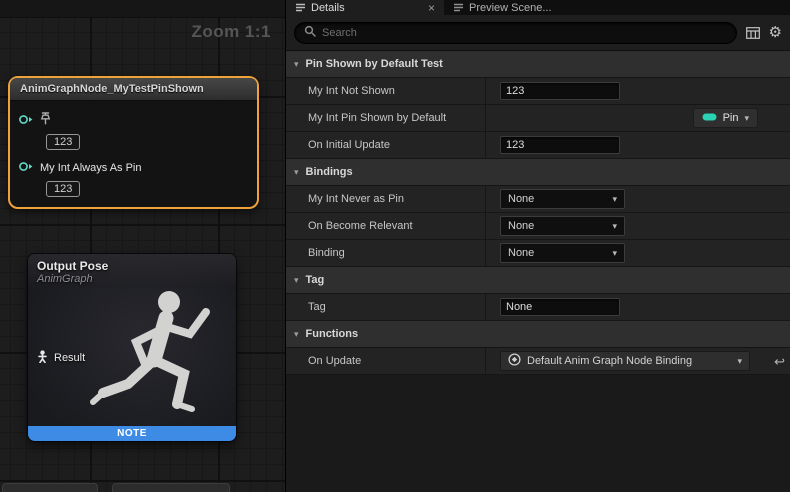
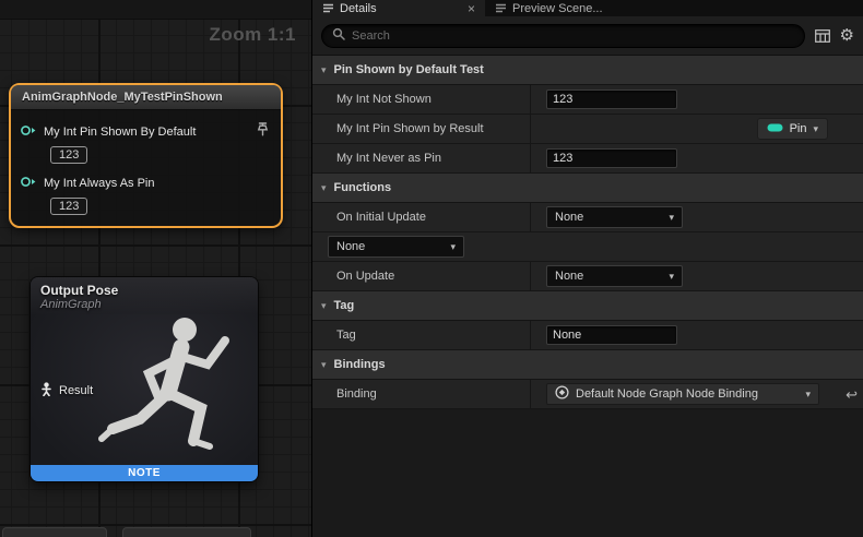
  Zoom 1:1
  AnimGraphNode_MyTestPinShown
+ My Int Pin Shown By Default
  123
  My Int Always As Pin
  123
  Output Pose
  AnimGraph
  Result
  NOTE
  Details
  ×
  Preview Scene...
  Search
  ⚙
  ▾
  Pin Shown by Default Test
  My Int Not Shown
  123
- My Int Pin Shown by Default
+ My Int Pin Shown by Result
  Pin
  ▾
- On Initial Update
+ My Int Never as Pin
  123
  ▾
- Bindings
+ Functions
- My Int Never as Pin
+ On Initial Update
  None
  ▾
- On Become Relevant
  None
  ▾
- Binding
+ On Update
  None
  ▾
  ▾
  Tag
  Tag
  None
  ▾
- Functions
+ Bindings
- On Update
+ Binding
- Default Anim Graph Node Binding
+ Default Node Graph Node Binding
  ▾
  ↩
